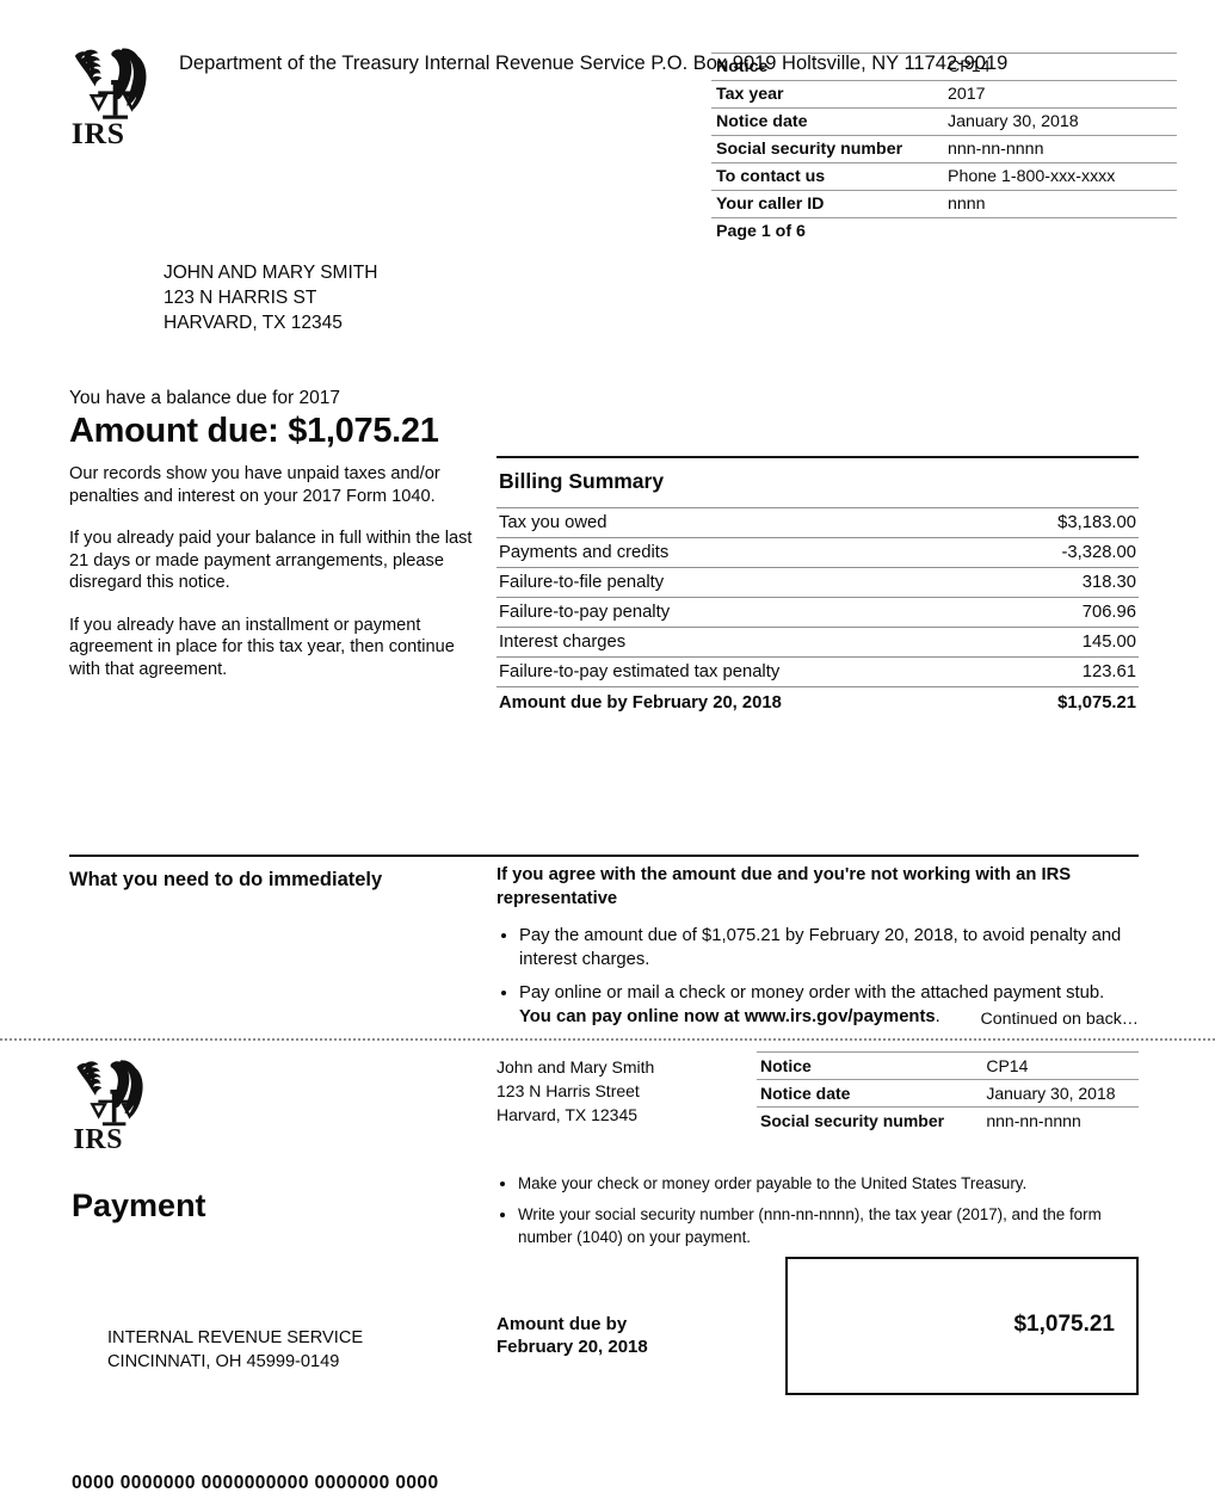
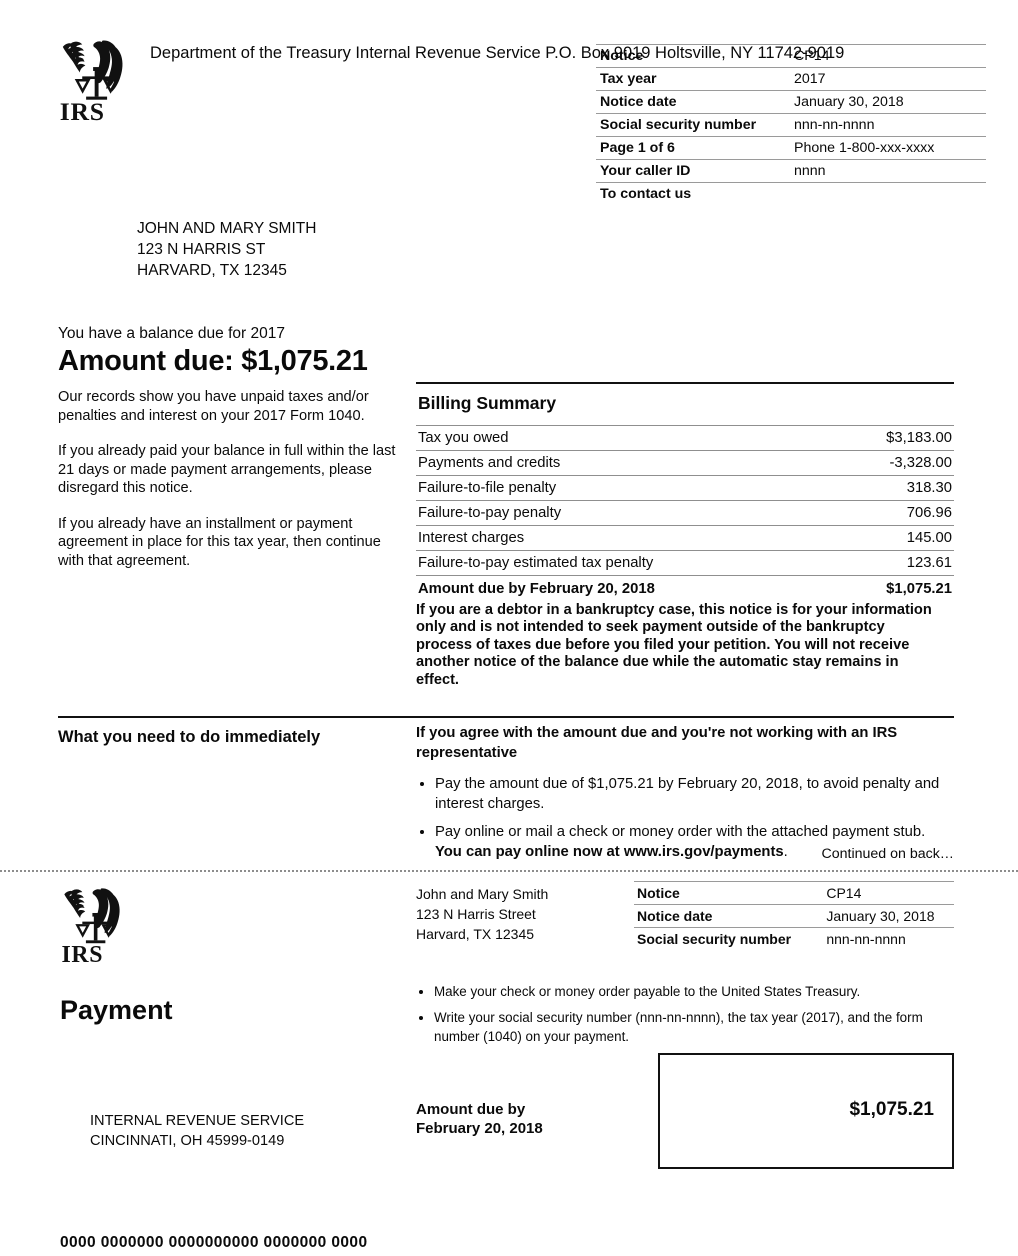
  IRS
  Department of the Treasury Internal Revenue Service P.O. Box 9019 Holtsville, NY 11742-9019
  Notice	CP14
  Tax year	2017
  Notice date	January 30, 2018
  Social security number	nnn-nn-nnnn
- To contact us	Phone 1-800-xxx-xxxx
+ Page 1 of 6	Phone 1-800-xxx-xxxx
  Your caller ID	nnnn
- Page 1 of 6
+ To contact us
  JOHN AND MARY SMITH
  123 N HARRIS ST
  HARVARD, TX 12345
  You have a balance due for 2017
  Amount due: $1,075.21
  Our records show you have unpaid taxes and/or penalties and interest on your 2017 Form 1040.
  If you already paid your balance in full within the last 21 days or made payment arrangements, please disregard this notice.
  If you already have an installment or payment agreement in place for this tax year, then continue with that agreement.
  Billing Summary
  Tax you owed	$3,183.00
  Payments and credits	-3,328.00
  Failure-to-file penalty	318.30
  Failure-to-pay penalty	706.96
  Interest charges	145.00
  Failure-to-pay estimated tax penalty	123.61
  Amount due by February 20, 2018	$1,075.21
+ If you are a debtor in a bankruptcy case, this notice is for your information only and is not intended to seek payment outside of the bankruptcy process of taxes due before you filed your petition. You will not receive another notice of the balance due while the automatic stay remains in effect.
  What you need to do immediately
  If you agree with the amount due and you're not working with an IRS representative
  Pay the amount due of $1,075.21 by February 20, 2018, to avoid penalty and interest charges.
  Pay online or mail a check or money order with the attached payment stub. You can pay online now at www.irs.gov/payments.
  Continued on back…
  IRS
  Payment
  John and Mary Smith
  123 N Harris Street
  Harvard, TX 12345
  Notice	CP14
  Notice date	January 30, 2018
  Social security number	nnn-nn-nnnn
  Make your check or money order payable to the United States Treasury.
  Write your social security number (nnn-nn-nnnn), the tax year (2017), and the form number (1040) on your payment.
  Amount due by
  February 20, 2018
  $1,075.21
  INTERNAL REVENUE SERVICE
  CINCINNATI, OH 45999-0149
  0000 0000000 0000000000 0000000 0000
